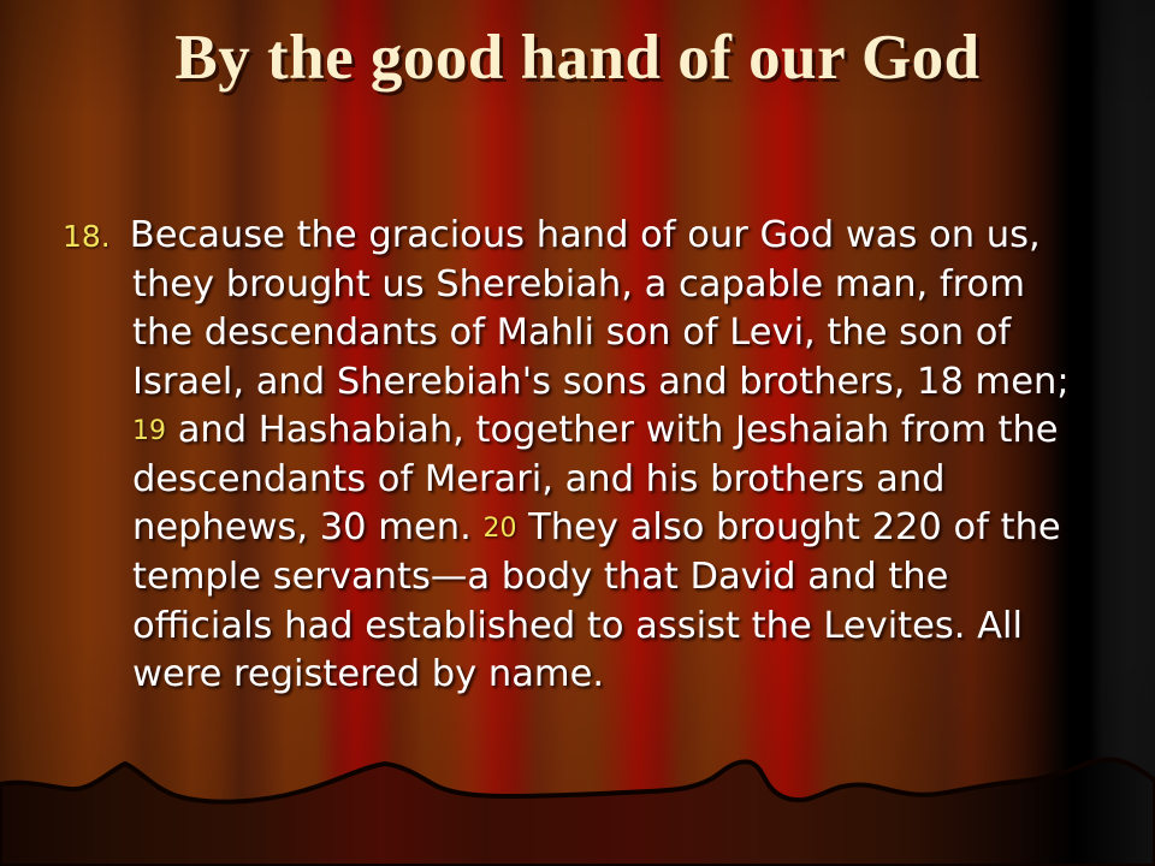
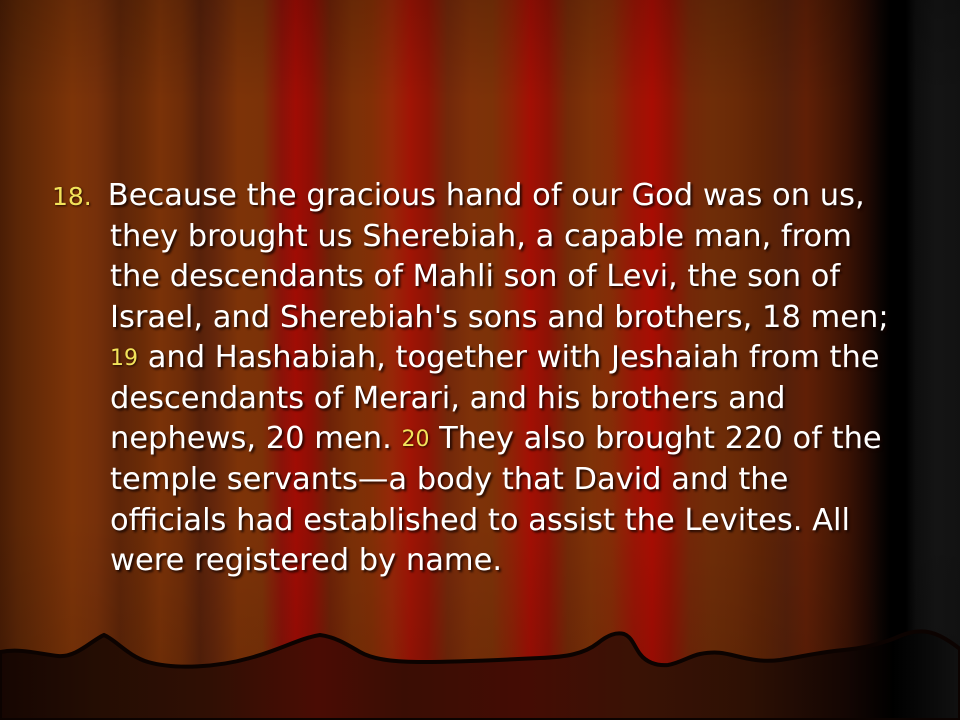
- By the good hand of our God
- 18. Because the gracious hand of our God was on us, they brought us Sherebiah, a capable man, from the descendants of Mahli son of Levi, the son of Israel, and Sherebiah's sons and brothers, 18 men; 19 and Hashabiah, together with Jeshaiah from the descendants of Merari, and his brothers and nephews, 30 men. 20 They also brought 220 of the temple servants—a body that David and the officials had established to assist the Levites. All were registered by name.
+ 18. Because the gracious hand of our God was on us, they brought us Sherebiah, a capable man, from the descendants of Mahli son of Levi, the son of Israel, and Sherebiah's sons and brothers, 18 men; 19 and Hashabiah, together with Jeshaiah from the descendants of Merari, and his brothers and nephews, 20 men. 20 They also brought 220 of the temple servants—a body that David and the officials had established to assist the Levites. All were registered by name.
